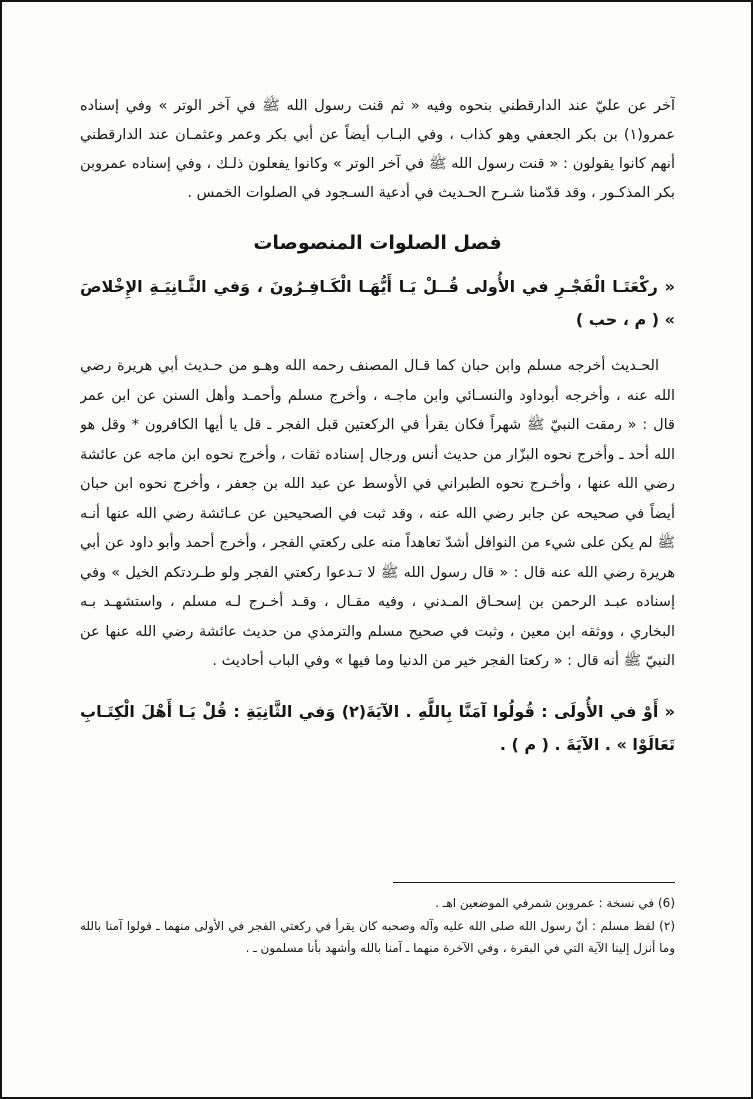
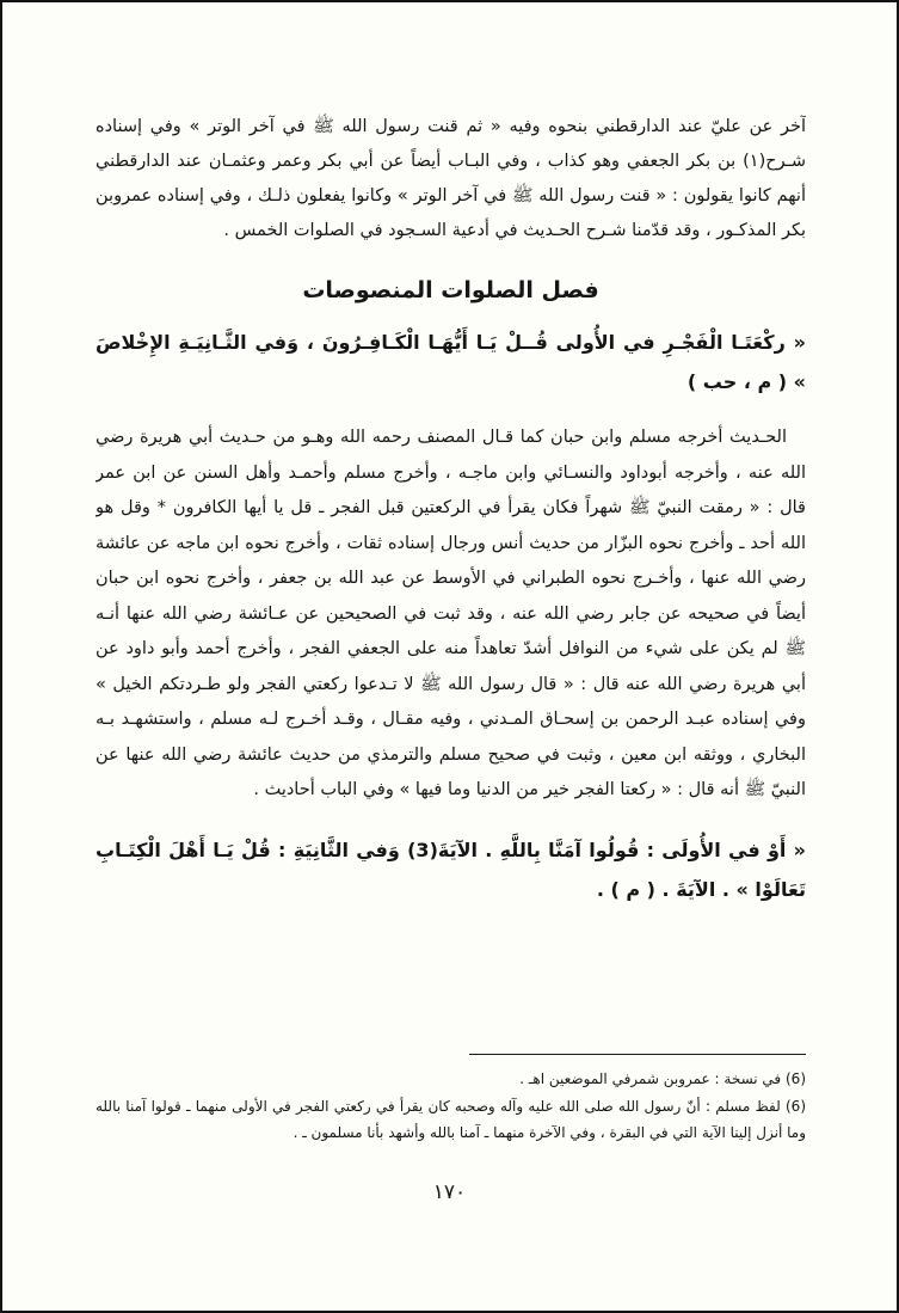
- آخر عن عليّ عند الدارقطني بنحوه وفيه « ثم قنت رسول الله ﷺ في آخر الوتر » وفي إسناده عمرو(١) بن بكر الجعفي وهو كذاب ، وفي البـاب أيضاً عن أبي بكر وعمر وعثمـان عند الدارقطني أنهم كانوا يقولون : « قنت رسول الله ﷺ في آخر الوتر » وكانوا يفعلون ذلـك ، وفي إسناده عمروبن بكر المذكـور ، وقد قدّمنا شـرح الحـديث في أدعية السـجود في الصلوات الخمس .
+ آخر عن عليّ عند الدارقطني بنحوه وفيه « ثم قنت رسول الله ﷺ في آخر الوتر » وفي إسناده شـرح(١) بن بكر الجعفي وهو كذاب ، وفي البـاب أيضاً عن أبي بكر وعمر وعثمـان عند الدارقطني أنهم كانوا يقولون : « قنت رسول الله ﷺ في آخر الوتر » وكانوا يفعلون ذلـك ، وفي إسناده عمروبن بكر المذكـور ، وقد قدّمنا شـرح الحـديث في أدعية السـجود في الصلوات الخمس .
  فصل الصلوات المنصوصات
  « ركْعَتَـا الْفَجْـرِ في الأُولى قُــلْ يَـا أَيُّهَـا الْكَـافِـرُونَ ، وَفي الثَّـانِيَـةِ الإِخْلاصَ » ( م ، حب )
- الحـديث أخرجه مسلم وابن حبان كما قـال المصنف رحمه الله وهـو من حـديث أبي هريرة رضي الله عنه ، وأخرجه أبوداود والنسـائي وابن ماجـه ، وأخرج مسلم وأحمـد وأهل السنن عن ابن عمر قال : « رمقت النبيّ ﷺ شهراً فكان يقرأ في الركعتين قبل الفجر ـ قل يا أيها الكافرون * وقل هو الله أحد ـ وأخرج نحوه البزّار من حديث أنس ورجال إسناده ثقات ، وأخرج نحوه ابن ماجه عن عائشة رضي الله عنها ، وأخـرج نحوه الطبراني في الأوسط عن عبد الله بن جعفر ، وأخرج نحوه ابن حبان أيضاً في صحيحه عن جابر رضي الله عنه ، وقد ثبت في الصحيحين عن عـائشة رضي الله عنها أنـه ﷺ لم يكن على شيء من النوافل أشدّ تعاهداً منه على ركعتي الفجر ، وأخرج أحمد وأبو داود عن أبي هريرة رضي الله عنه قال : « قال رسول الله ﷺ لا تـدعوا ركعتي الفجر ولو طـردتكم الخيل » وفي إسناده عبـد الرحمن بن إسحـاق المـدني ، وفيه مقـال ، وقـد أخـرج لـه مسلم ، واستشهـد بـه البخاري ، ووثقه ابن معين ، وثبت في صحيح مسلم والترمذي من حديث عائشة رضي الله عنها عن النبيّ ﷺ أنه قال : « ركعتا الفجر خير من الدنيا وما فيها » وفي الباب أحاديث .
+ الحـديث أخرجه مسلم وابن حبان كما قـال المصنف رحمه الله وهـو من حـديث أبي هريرة رضي الله عنه ، وأخرجه أبوداود والنسـائي وابن ماجـه ، وأخرج مسلم وأحمـد وأهل السنن عن ابن عمر قال : « رمقت النبيّ ﷺ شهراً فكان يقرأ في الركعتين قبل الفجر ـ قل يا أيها الكافرون * وقل هو الله أحد ـ وأخرج نحوه البزّار من حديث أنس ورجال إسناده ثقات ، وأخرج نحوه ابن ماجه عن عائشة رضي الله عنها ، وأخـرج نحوه الطبراني في الأوسط عن عبد الله بن جعفر ، وأخرج نحوه ابن حبان أيضاً في صحيحه عن جابر رضي الله عنه ، وقد ثبت في الصحيحين عن عـائشة رضي الله عنها أنـه ﷺ لم يكن على شيء من النوافل أشدّ تعاهداً منه على الجعفي الفجر ، وأخرج أحمد وأبو داود عن أبي هريرة رضي الله عنه قال : « قال رسول الله ﷺ لا تـدعوا ركعتي الفجر ولو طـردتكم الخيل » وفي إسناده عبـد الرحمن بن إسحـاق المـدني ، وفيه مقـال ، وقـد أخـرج لـه مسلم ، واستشهـد بـه البخاري ، ووثقه ابن معين ، وثبت في صحيح مسلم والترمذي من حديث عائشة رضي الله عنها عن النبيّ ﷺ أنه قال : « ركعتا الفجر خير من الدنيا وما فيها » وفي الباب أحاديث .
- « أَوْ في الأُولَى : قُولُوا آمَنَّا بِاللَّهِ . الآيَةَ(٢) وَفي الثَّانِيَةِ : قُلْ يَـا أَهْلَ الْكِتَـابِ تَعَالَوْا » . الآيَةَ . ( م ) .
+ « أَوْ في الأُولَى : قُولُوا آمَنَّا بِاللَّهِ . الآيَةَ(3) وَفي الثَّانِيَةِ : قُلْ يَـا أَهْلَ الْكِتَـابِ تَعَالَوْا » . الآيَةَ . ( م ) .
  (6) في نسخة : عمروبن شمرفي الموضعين اهـ .
- (٢) لفظ مسلم : أنّ رسول الله صلى الله عليه وآله وصحبه كان يقرأ في ركعتي الفجر في الأولى منهما ـ قولوا آمنا بالله وما أنزل إلينا الآية التي في البقرة ، وفي الآخرة منهما ـ آمنا بالله وأشهد بأنا مسلمون ـ .
+ (6) لفظ مسلم : أنّ رسول الله صلى الله عليه وآله وصحبه كان يقرأ في ركعتي الفجر في الأولى منهما ـ قولوا آمنا بالله وما أنزل إلينا الآية التي في البقرة ، وفي الآخرة منهما ـ آمنا بالله وأشهد بأنا مسلمون ـ .
+ ١٧٠
